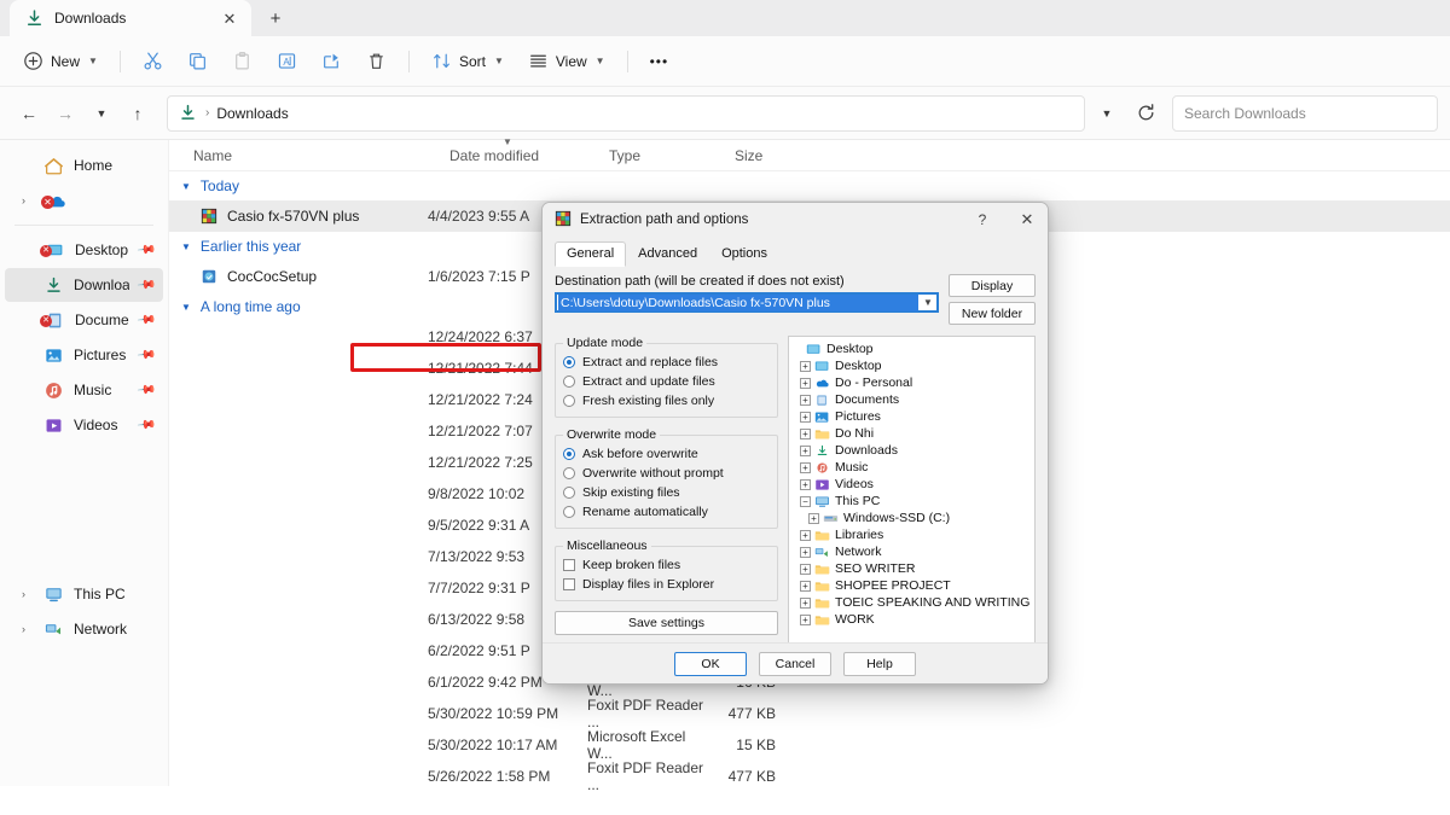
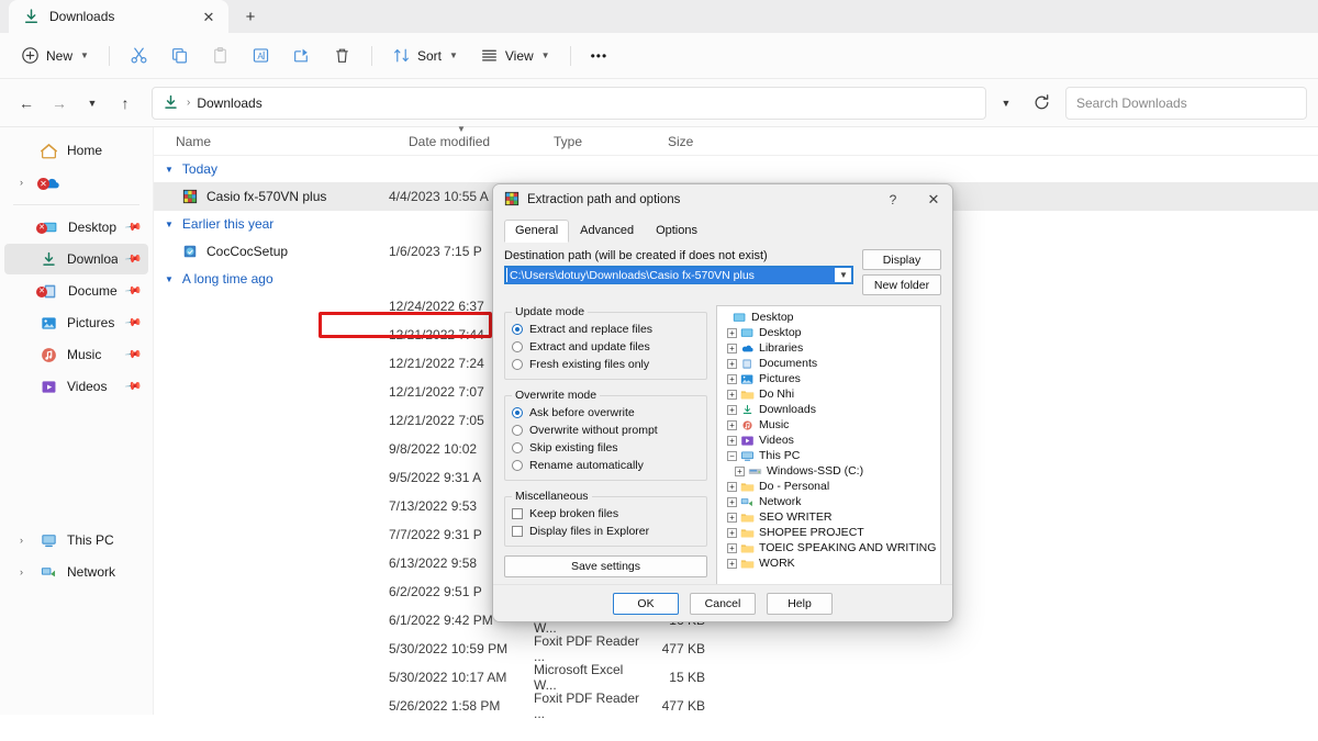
  Downloads
  ✕
  +
  New
  ▼
  A
  Sort
  ▼
  View
  ▼
  •••
  ←
  →
  ▼
  ↑
  ›
  Downloads
  ▼
  Search Downloads
  Home
  ›
  ✕
  Desktop
  Downloa
  Pictures
  Music
  Videos
  ›
  This PC
  ›
  Network
  Name
  ▼
  Date modified
  Type
  Size
  ▼
  Today
  Casio fx-570VN plus
- 4/4/2023 9:55 A
+ 4/4/2023 10:55 A
  ▼
  Earlier this year
  CocCocSetup
  1/6/2023 7:15 P
  ▼
  A long time ago
  12/24/2022 6:37
  12/21/2022 7:44
  12/21/2022 7:24
  12/21/2022 7:07
- 12/21/2022 7:25
+ 12/21/2022 7:05
  9/8/2022 10:02
  9/5/2022 9:31 A
  7/13/2022 9:53
  7/7/2022 9:31 P
  6/13/2022 9:58
  6/2/2022 9:51 P
  6/1/2022 9:42 PM
  5/30/2022 10:59 PM
  Foxit PDF Reader ...
  477 KB
  5/30/2022 10:17 AM
  Microsoft Excel W...
  15 KB
  5/26/2022 1:58 PM
  Foxit PDF Reader ...
  477 KB
  Extraction path and options
  ?
  ✕
  General
  Advanced
  Options
  Destination path (will be created if does not exist)
  C:\Users\dotuy\Downloads\Casio fx-570VN plus
  ▼
  Display
  New folder
  Update mode
  Extract and replace files
  Extract and update files
  Fresh existing files only
  Overwrite mode
  Ask before overwrite
  Overwrite without prompt
  Skip existing files
  Rename automatically
  Miscellaneous
  Keep broken files
  Display files in Explorer
  Save settings
  Desktop
  +
  Desktop
  +
- Do - Personal
+ Libraries
  +
  Documents
  +
  Pictures
  +
  Do Nhi
  +
  Downloads
  +
  Music
  +
  Videos
  −
  This PC
  +
  Windows-SSD (C:)
  +
- Libraries
+ Do - Personal
  +
  Network
  +
  SEO WRITER
  +
  SHOPEE PROJECT
  +
  TOEIC SPEAKING AND WRITING
  +
  WORK
  OK
  Cancel
  Help
